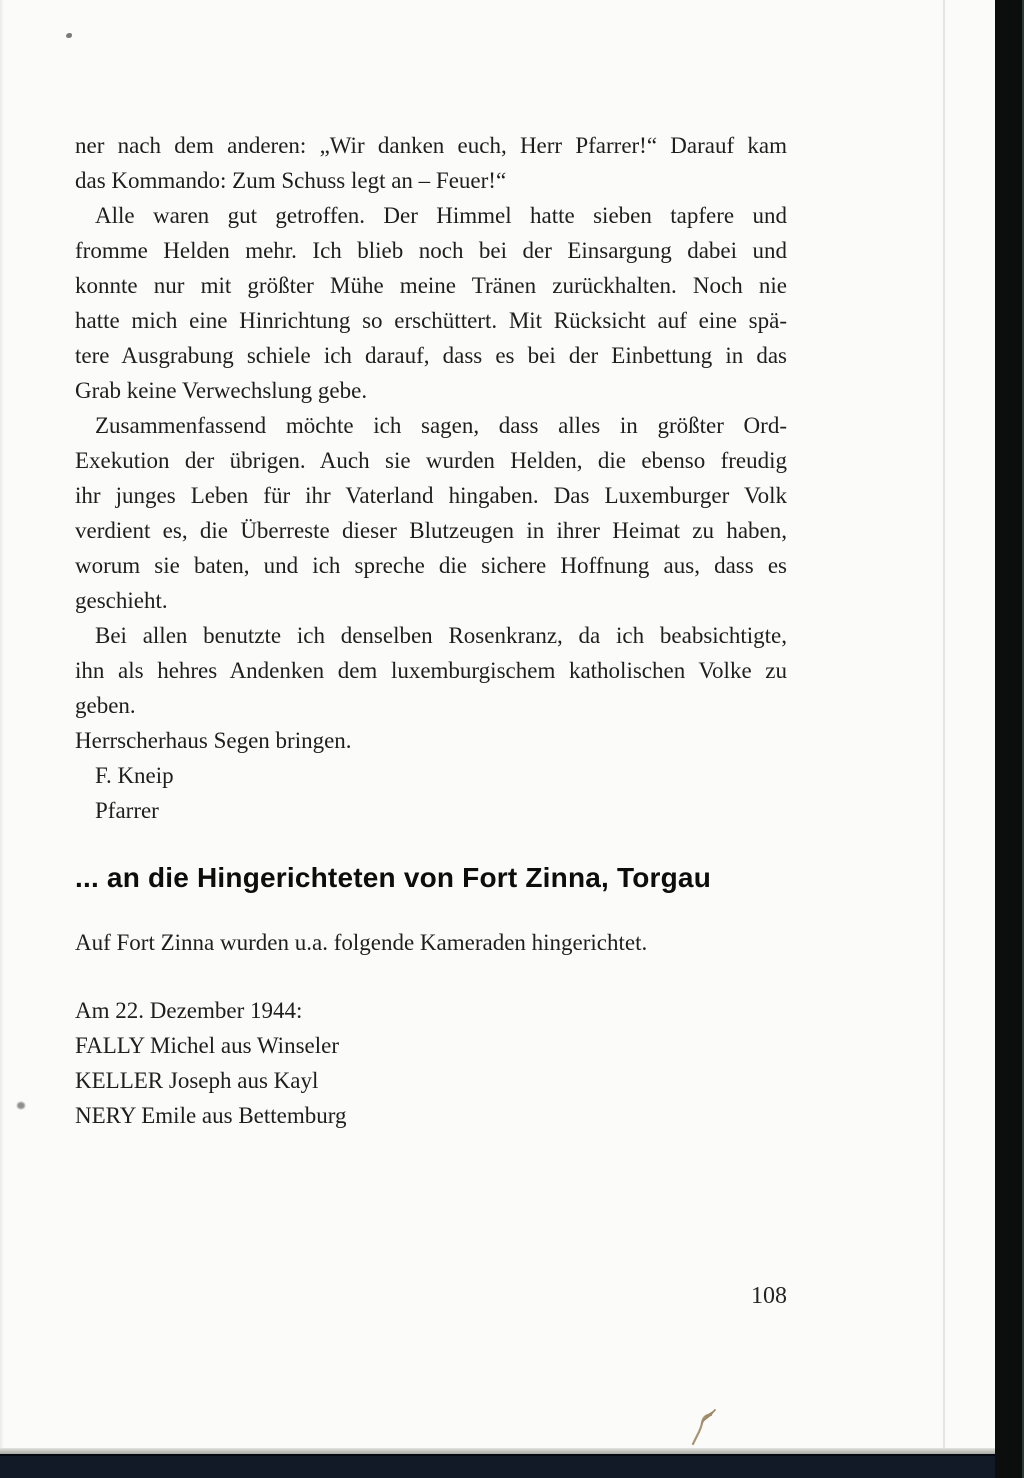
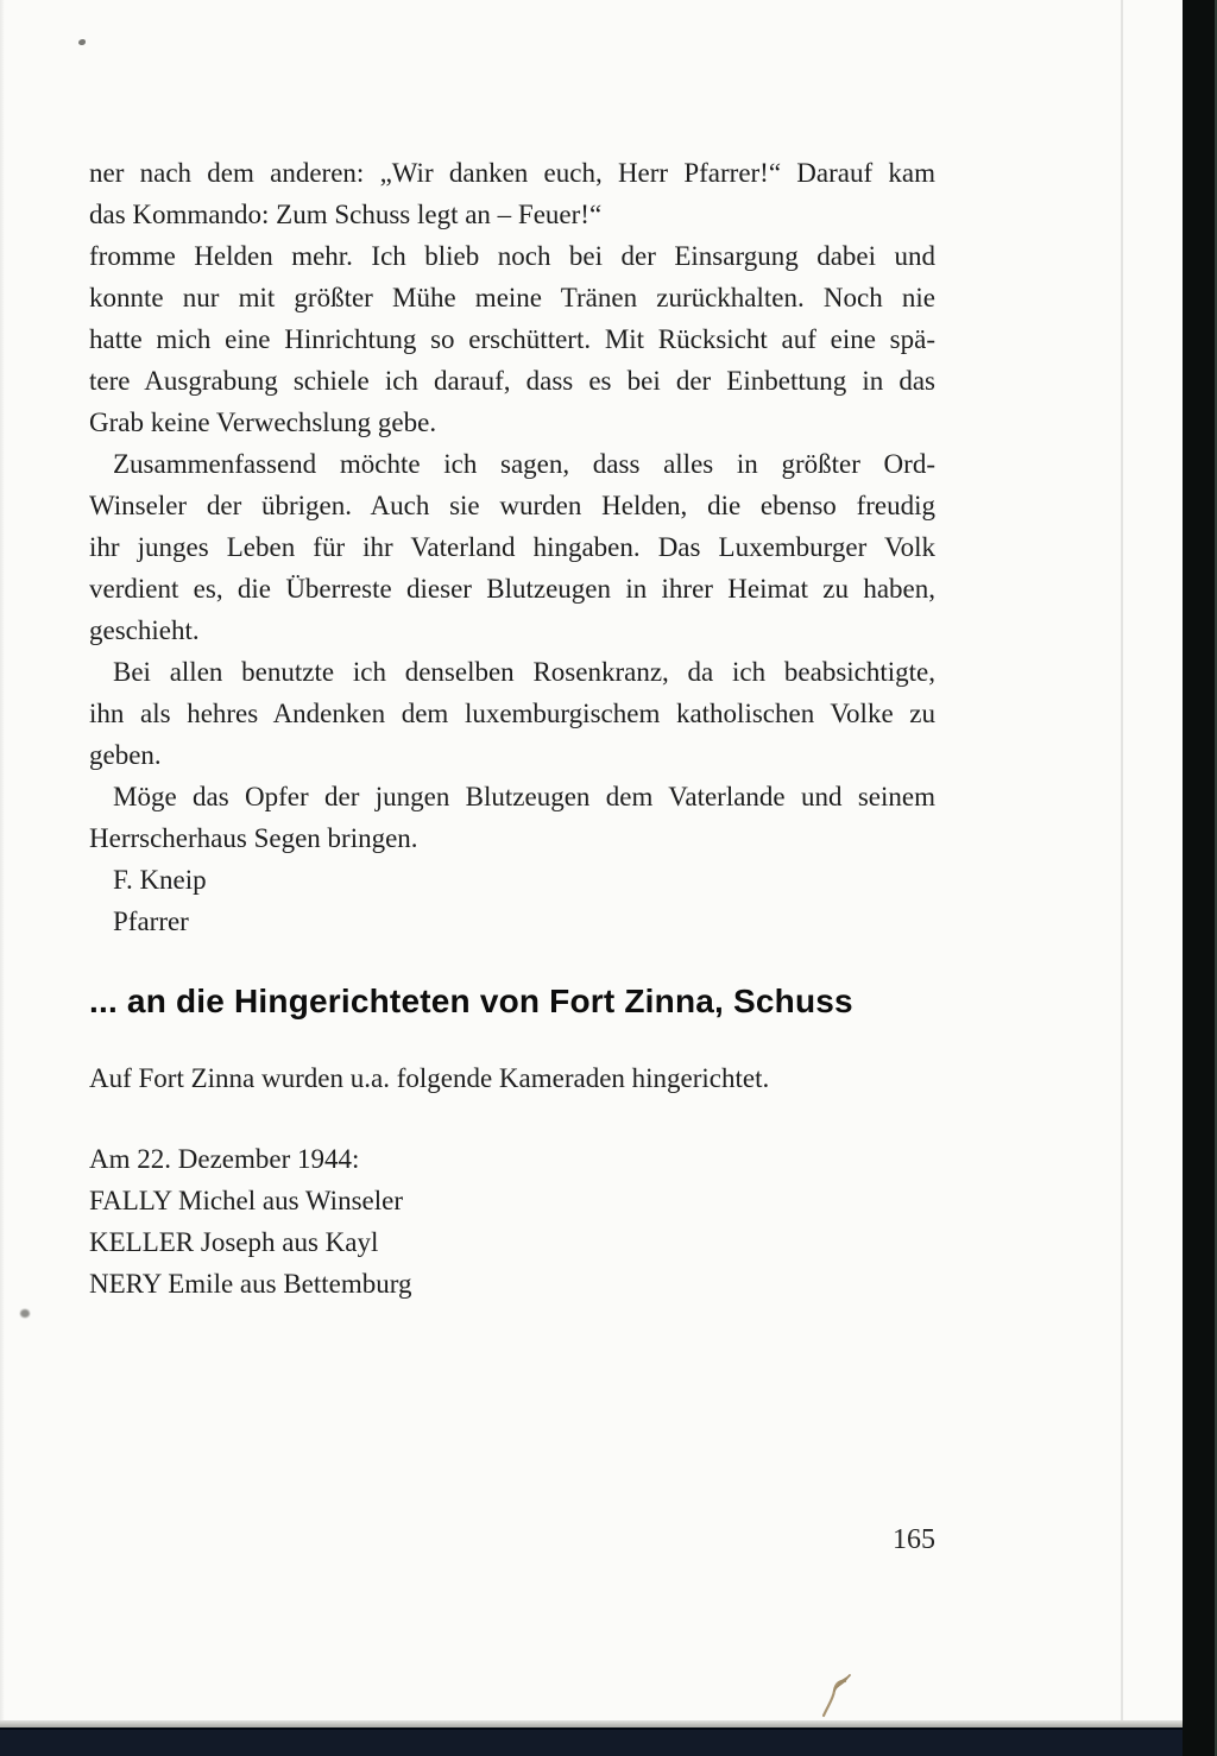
  ner nach dem anderen: „Wir danken euch, Herr Pfarrer!“ Darauf kam
  das Kommando: Zum Schuss legt an – Feuer!“
- Alle waren gut getroffen. Der Himmel hatte sieben tapfere und
  fromme Helden mehr. Ich blieb noch bei der Einsargung dabei und
  konnte nur mit größter Mühe meine Tränen zurückhalten. Noch nie
  hatte mich eine Hinrichtung so erschüttert. Mit Rücksicht auf eine spä-
  tere Ausgrabung schiele ich darauf, dass es bei der Einbettung in das
  Grab keine Verwechslung gebe.
  Zusammenfassend möchte ich sagen, dass alles in größter Ord-
- Exekution der übrigen. Auch sie wurden Helden, die ebenso freudig
+ Winseler der übrigen. Auch sie wurden Helden, die ebenso freudig
  ihr junges Leben für ihr Vaterland hingaben. Das Luxemburger Volk
  verdient es, die Überreste dieser Blutzeugen in ihrer Heimat zu haben,
- worum sie baten, und ich spreche die sichere Hoffnung aus, dass es
  geschieht.
  Bei allen benutzte ich denselben Rosenkranz, da ich beabsichtigte,
  ihn als hehres Andenken dem luxemburgischem katholischen Volke zu
  geben.
+ Möge das Opfer der jungen Blutzeugen dem Vaterlande und seinem
  Herrscherhaus Segen bringen.
  F. Kneip
  Pfarrer
- ... an die Hingerichteten von Fort Zinna, Torgau
+ ... an die Hingerichteten von Fort Zinna, Schuss
  Auf Fort Zinna wurden u.a. folgende Kameraden hingerichtet.
  Am 22. Dezember 1944:
  FALLY Michel aus Winseler
  KELLER Joseph aus Kayl
  NERY Emile aus Bettemburg
- 108
+ 165
